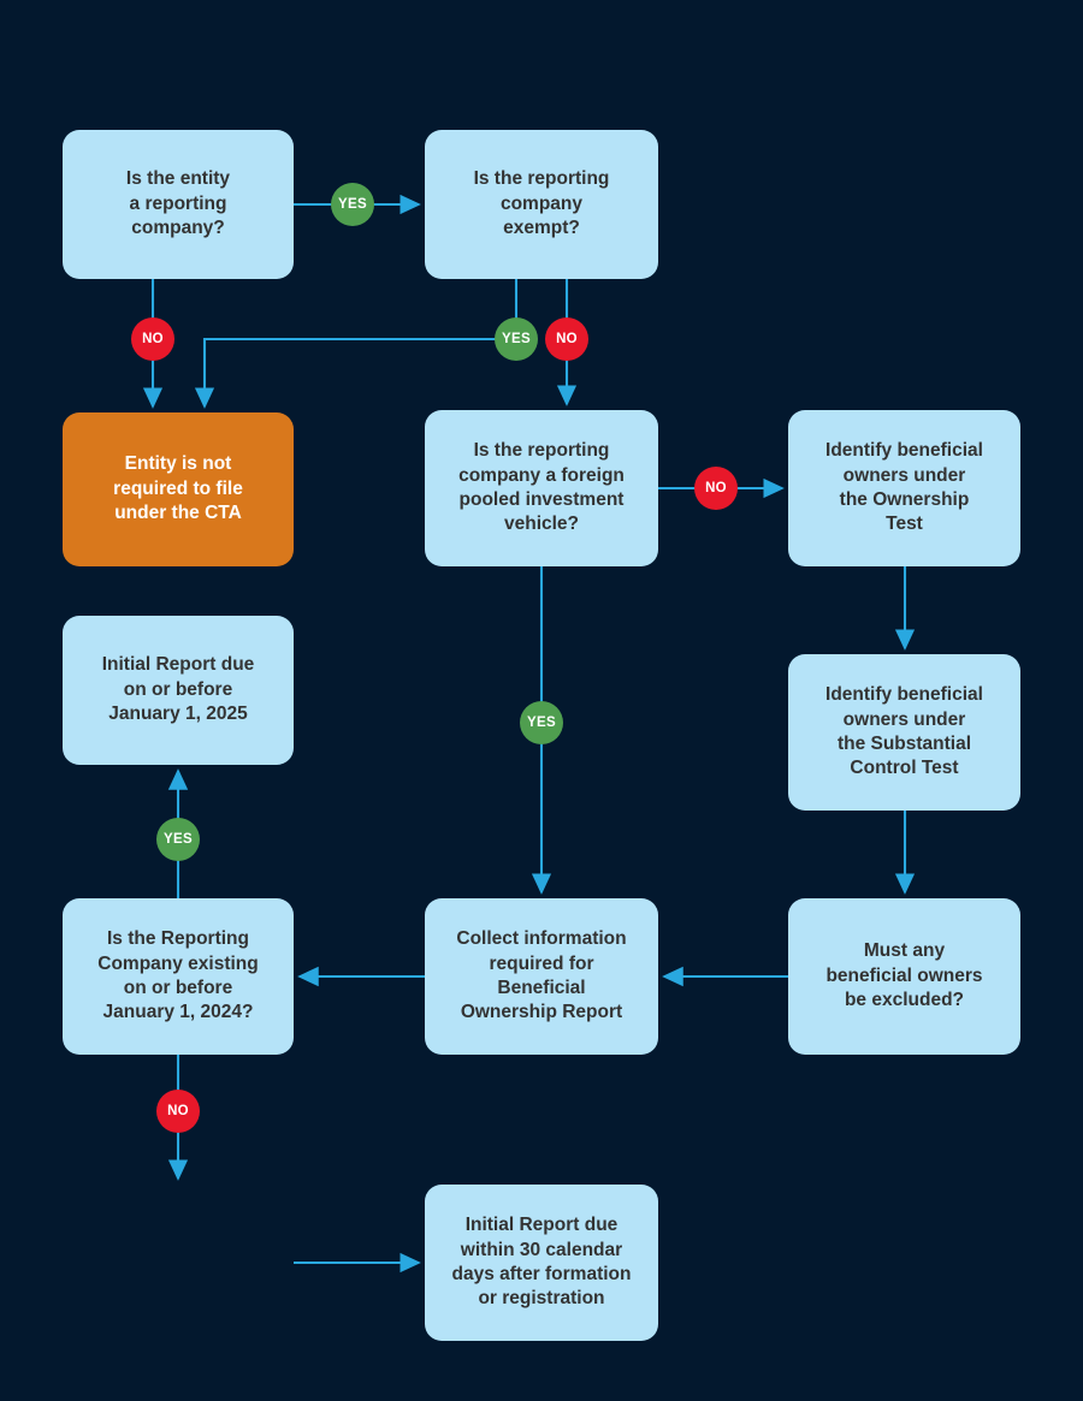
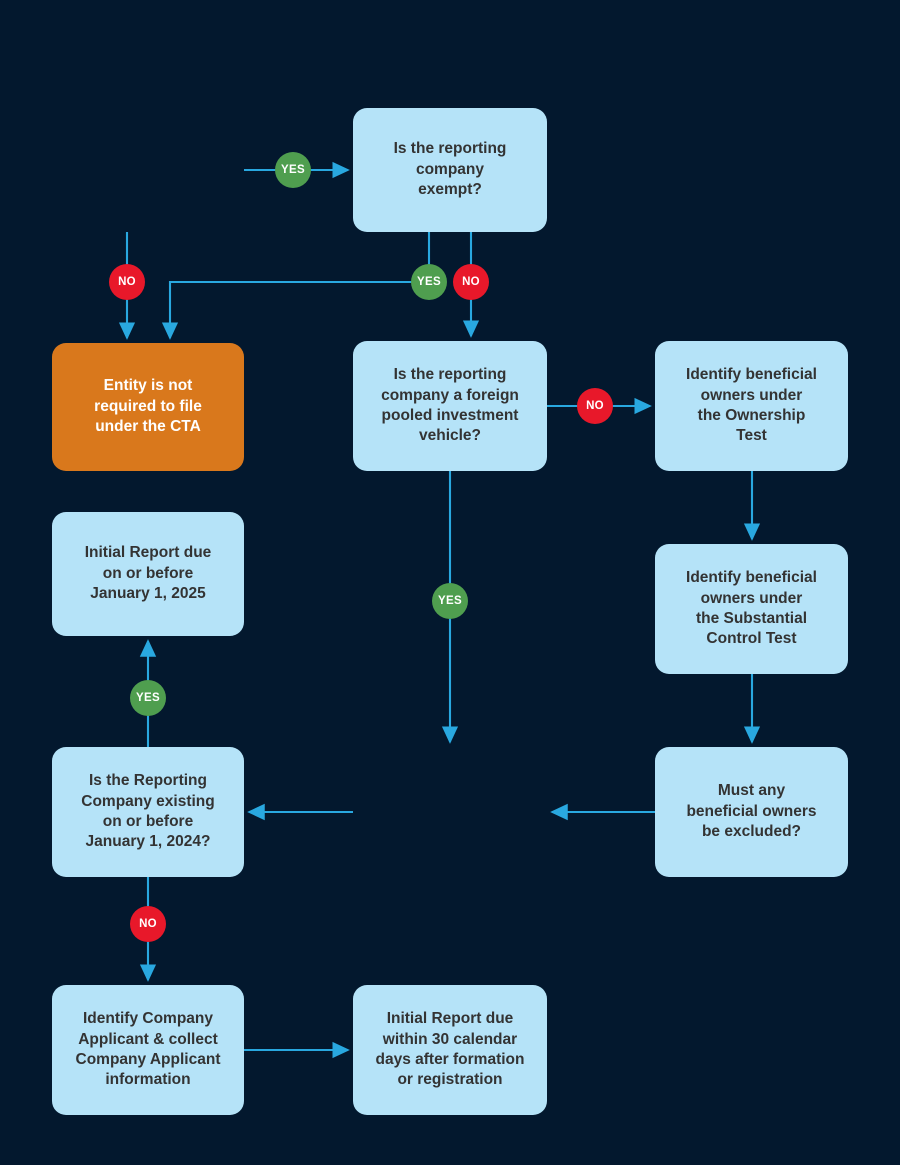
- Is the entity
- a reporting
- company?
  Is the reporting
  company
  exempt?
  Entity is not
  required to file
  under the CTA
  Is the reporting
  company a foreign
  pooled investment
  vehicle?
  Identify beneficial
  owners under
  the Ownership
  Test
  Initial Report due
  on or before
  January 1, 2025
  Identify beneficial
  owners under
  the Substantial
  Control Test
  Is the Reporting
  Company existing
  on or before
  January 1, 2024?
- Collect information
- required for
- Beneficial
- Ownership Report
  Must any
  beneficial owners
  be excluded?
+ Identify Company
+ Applicant & collect
+ Company Applicant
+ information
  Initial Report due
  within 30 calendar
  days after formation
  or registration
  YES
  NO
  YES
  NO
  NO
  YES
  YES
  NO
